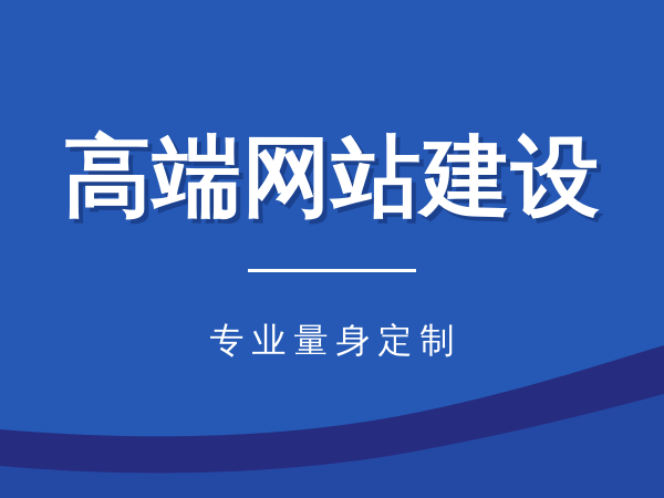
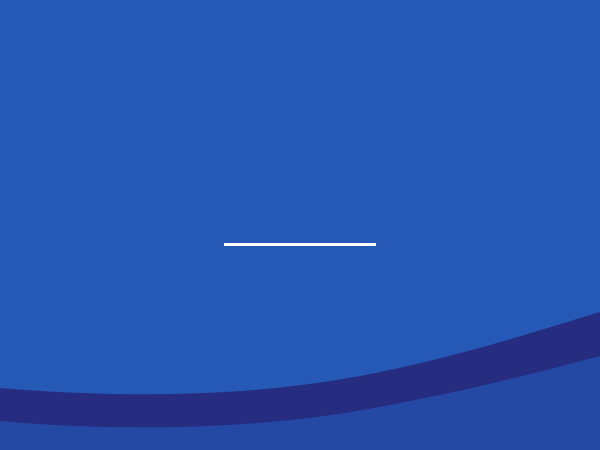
- 高端网站建设
- 专业量身定制
